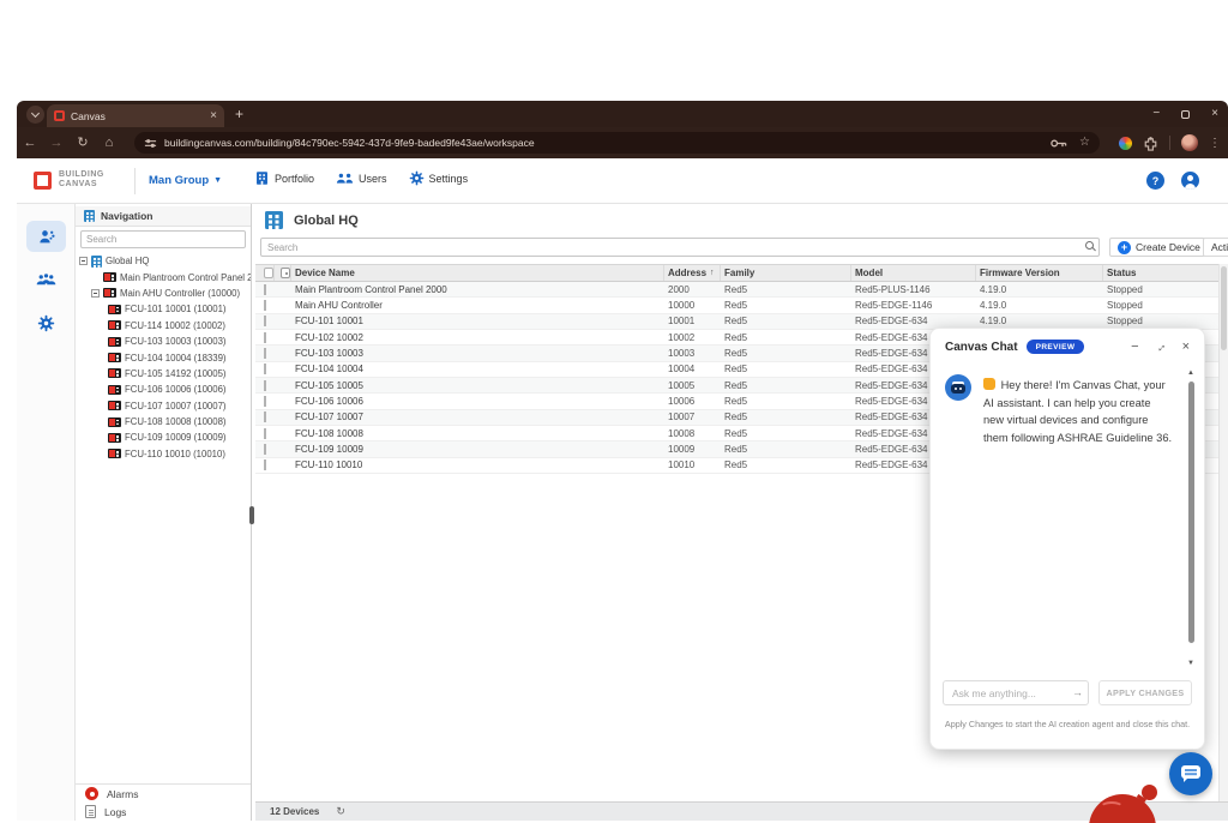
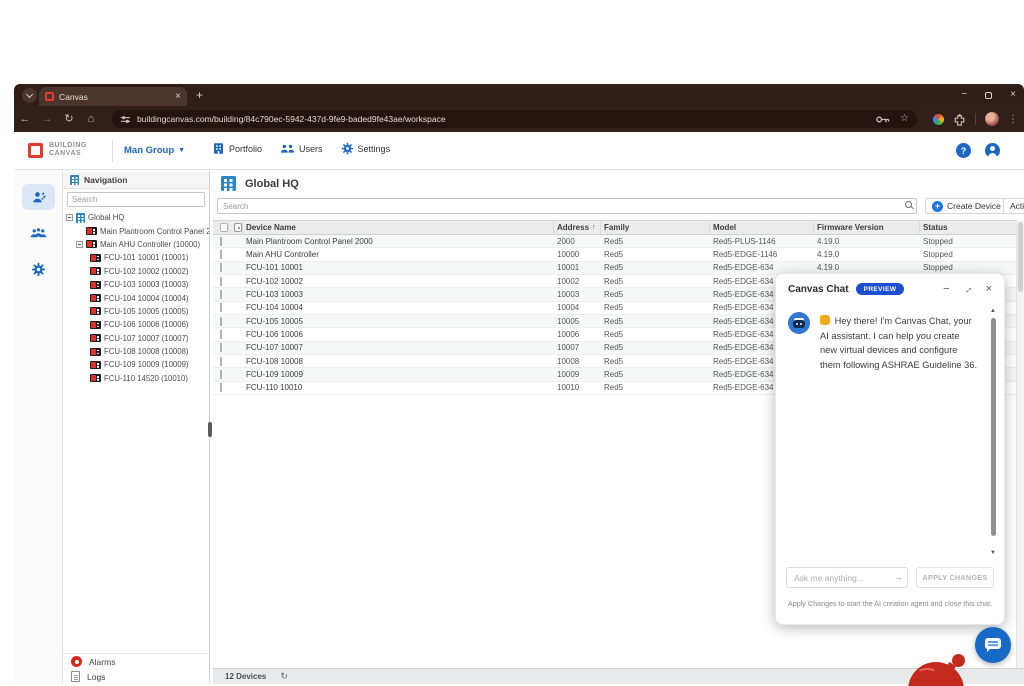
  Canvas
  ×
  +
  −
  ×
  ←
  →
  ↻
  ⌂
  buildingcanvas.com/building/84c790ec-5942-437d-9fe9-baded9fe43ae/workspace
  ☆
  ⋮
  Man Group
  Portfolio
  Users
  Settings
  ?
  Navigation
  Search
  Global HQ
  Main Plantroom Control Panel 2
  Main AHU Controller (10000)
  FCU-101 10001 (10001)
- FCU-114 10002 (10002)
+ FCU-102 10002 (10002)
  FCU-103 10003 (10003)
- FCU-104 10004 (18339)
+ FCU-104 10004 (10004)
- FCU-105 14192 (10005)
+ FCU-105 10005 (10005)
  FCU-106 10006 (10006)
  FCU-107 10007 (10007)
  FCU-108 10008 (10008)
  FCU-109 10009 (10009)
- FCU-110 10010 (10010)
+ FCU-110 14520 (10010)
  Alarms
  Logs
  Global HQ
  Search
  +
  Create Device
  Device Name
  Address
  Family
  Model
  Firmware Version
  Status
  Main Plantroom Control Panel 2000
  2000
  Red5
  Red5-PLUS-1146
  4.19.0
  Stopped
  Main AHU Controller
  10000
  Red5
  Red5-EDGE-1146
  4.19.0
  Stopped
  FCU-101 10001
  10001
  Red5
  Red5-EDGE-634
  4.19.0
  Stopped
  FCU-102 10002
  10002
  Red5
  Red5-EDGE-634
  FCU-103 10003
  10003
  Red5
  Red5-EDGE-634
  FCU-104 10004
  10004
  Red5
  Red5-EDGE-634
  FCU-105 10005
  10005
  Red5
  Red5-EDGE-634
  FCU-106 10006
  10006
  Red5
  Red5-EDGE-634
  FCU-107 10007
  10007
  Red5
  Red5-EDGE-634
  FCU-108 10008
  10008
  Red5
  Red5-EDGE-634
  FCU-109 10009
  10009
  Red5
  Red5-EDGE-634
  FCU-110 10010
  10010
  Red5
  Red5-EDGE-634
  12 Devices
  ↻
  Canvas Chat
  −
  ×
  👋 Hey there! I'm Canvas Chat, your AI assistant. I can help you create new virtual devices and configure them following ASHRAE Guideline 36.
  Ask me anything...
  →
  APPLY CHANGES
  Apply Changes to start the AI creation agent and close this chat.
